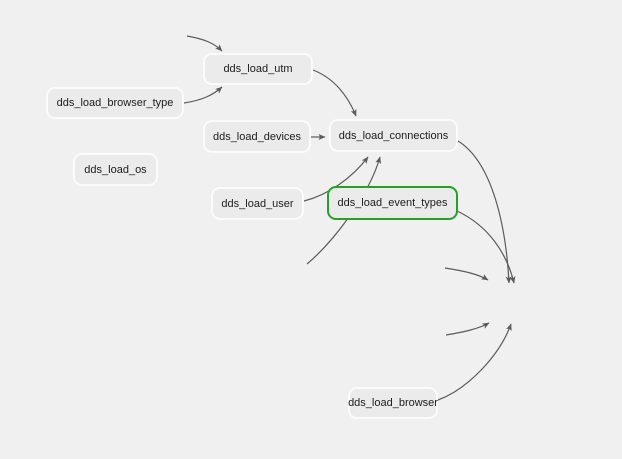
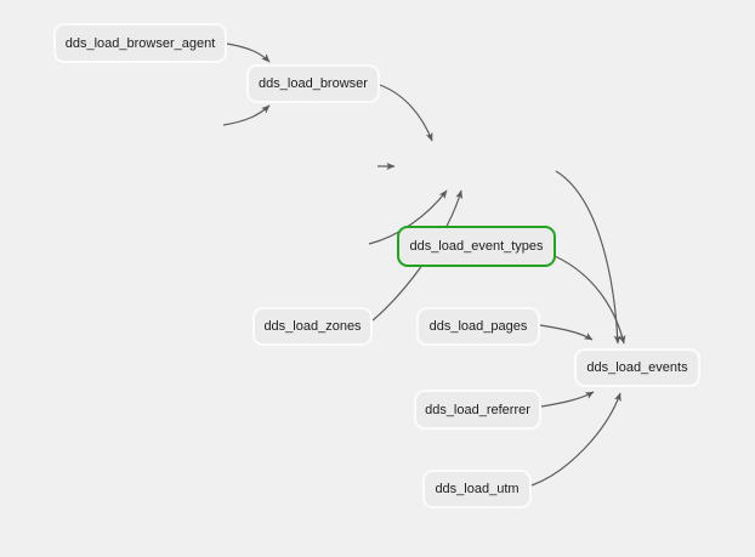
+ dds_load_browser_agent
- dds_load_utm
+ dds_load_browser
- dds_load_browser_type
- dds_load_devices
- dds_load_connections
- dds_load_os
- dds_load_user
  dds_load_event_types
+ dds_load_zones
+ dds_load_pages
+ dds_load_events
+ dds_load_referrer
- dds_load_browser
+ dds_load_utm
